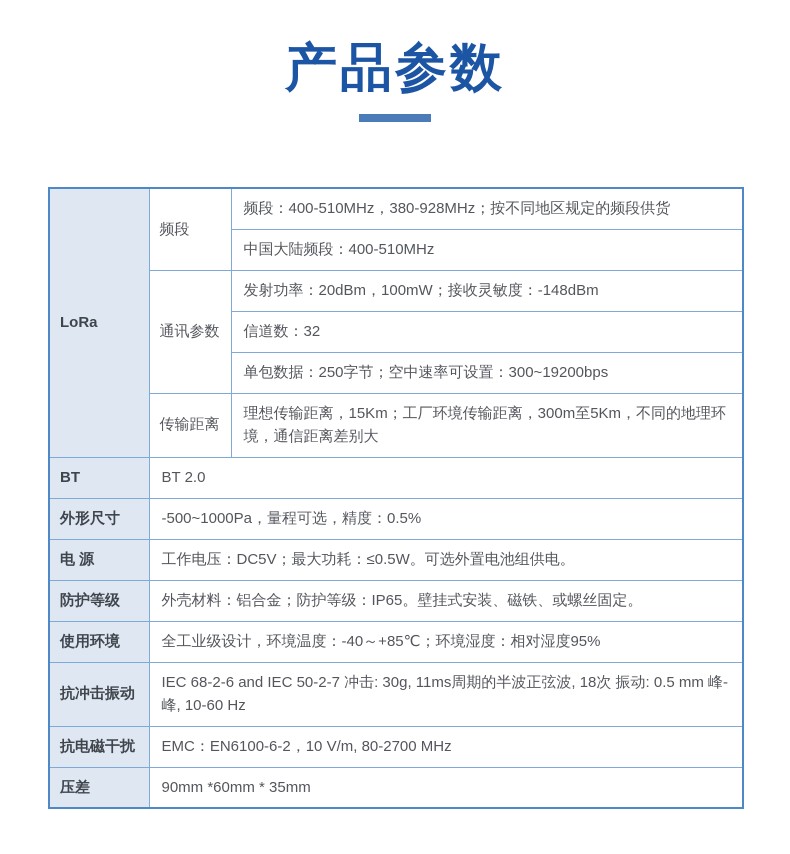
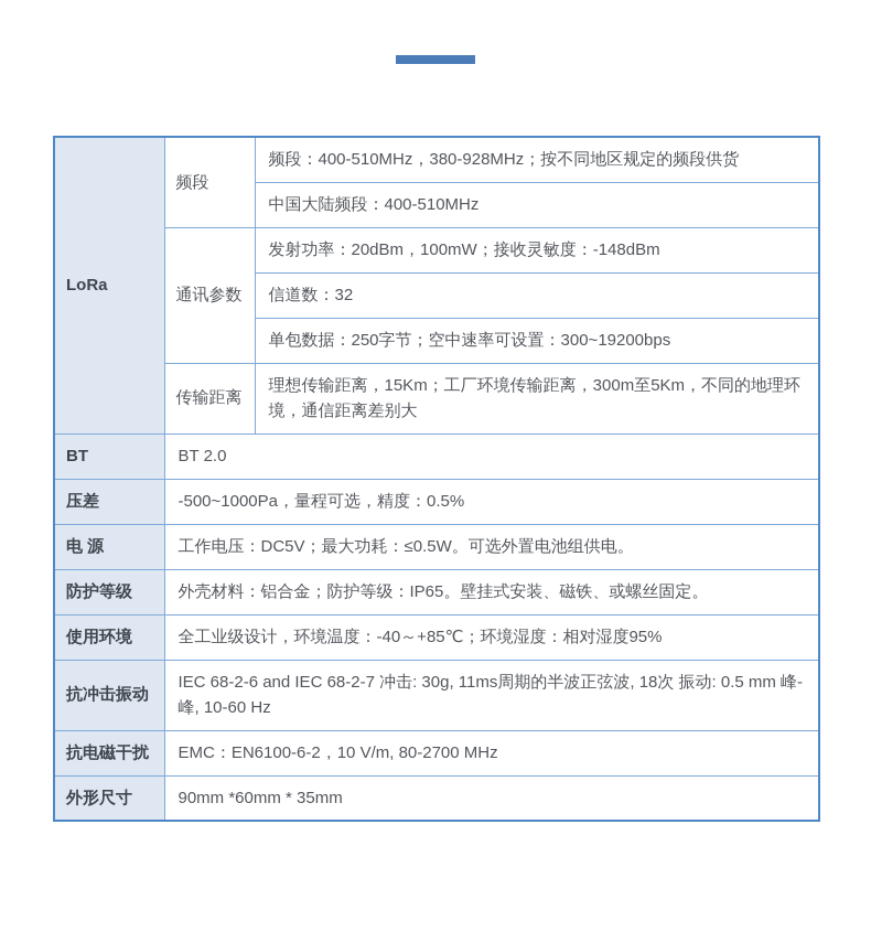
- 产品参数
  LoRa	频段	频段：400-510MHz，380-928MHz；按不同地区规定的频段供货
  中国大陆频段：400-510MHz
  通讯参数	发射功率：20dBm，100mW；接收灵敏度：-148dBm
  信道数：32
  单包数据：250字节；空中速率可设置：300~19200bps
  传输距离	理想传输距离，15Km；工厂环境传输距离，300m至5Km，不同的地理环境，通信距离差别大
  BT	BT 2.0
- 外形尺寸	-500~1000Pa，量程可选，精度：0.5%
+ 压差	-500~1000Pa，量程可选，精度：0.5%
  电 源	工作电压：DC5V；最大功耗：≤0.5W。可选外置电池组供电。
  防护等级	外壳材料：铝合金；防护等级：IP65。壁挂式安装、磁铁、或螺丝固定。
  使用环境	全工业级设计，环境温度：-40～+85℃；环境湿度：相对湿度95%
- 抗冲击振动	IEC 68-2-6 and IEC 50-2-7 冲击: 30g, 11ms周期的半波正弦波, 18次 振动: 0.5 mm 峰-峰, 10-60 Hz
+ 抗冲击振动	IEC 68-2-6 and IEC 68-2-7 冲击: 30g, 11ms周期的半波正弦波, 18次 振动: 0.5 mm 峰-峰, 10-60 Hz
  抗电磁干扰	EMC：EN6100-6-2，10 V/m, 80-2700 MHz
- 压差	90mm *60mm * 35mm
+ 外形尺寸	90mm *60mm * 35mm
